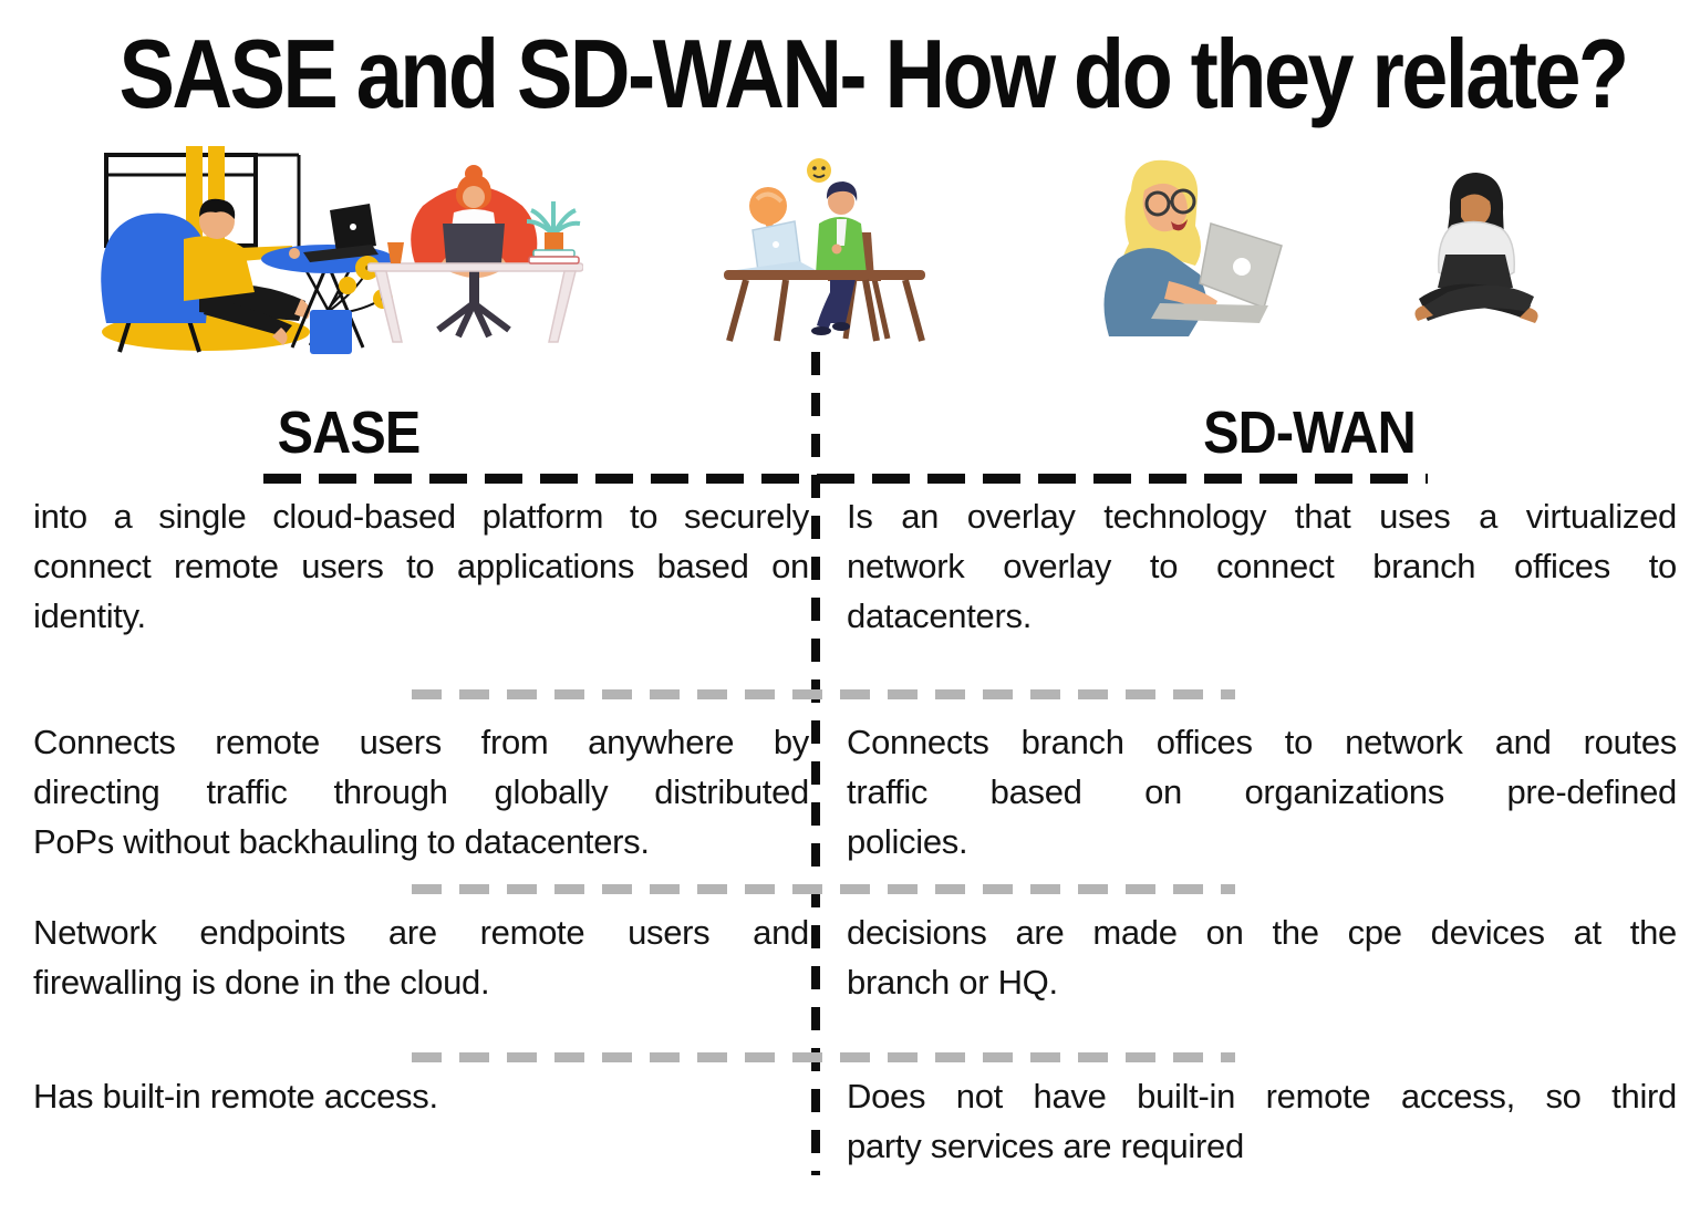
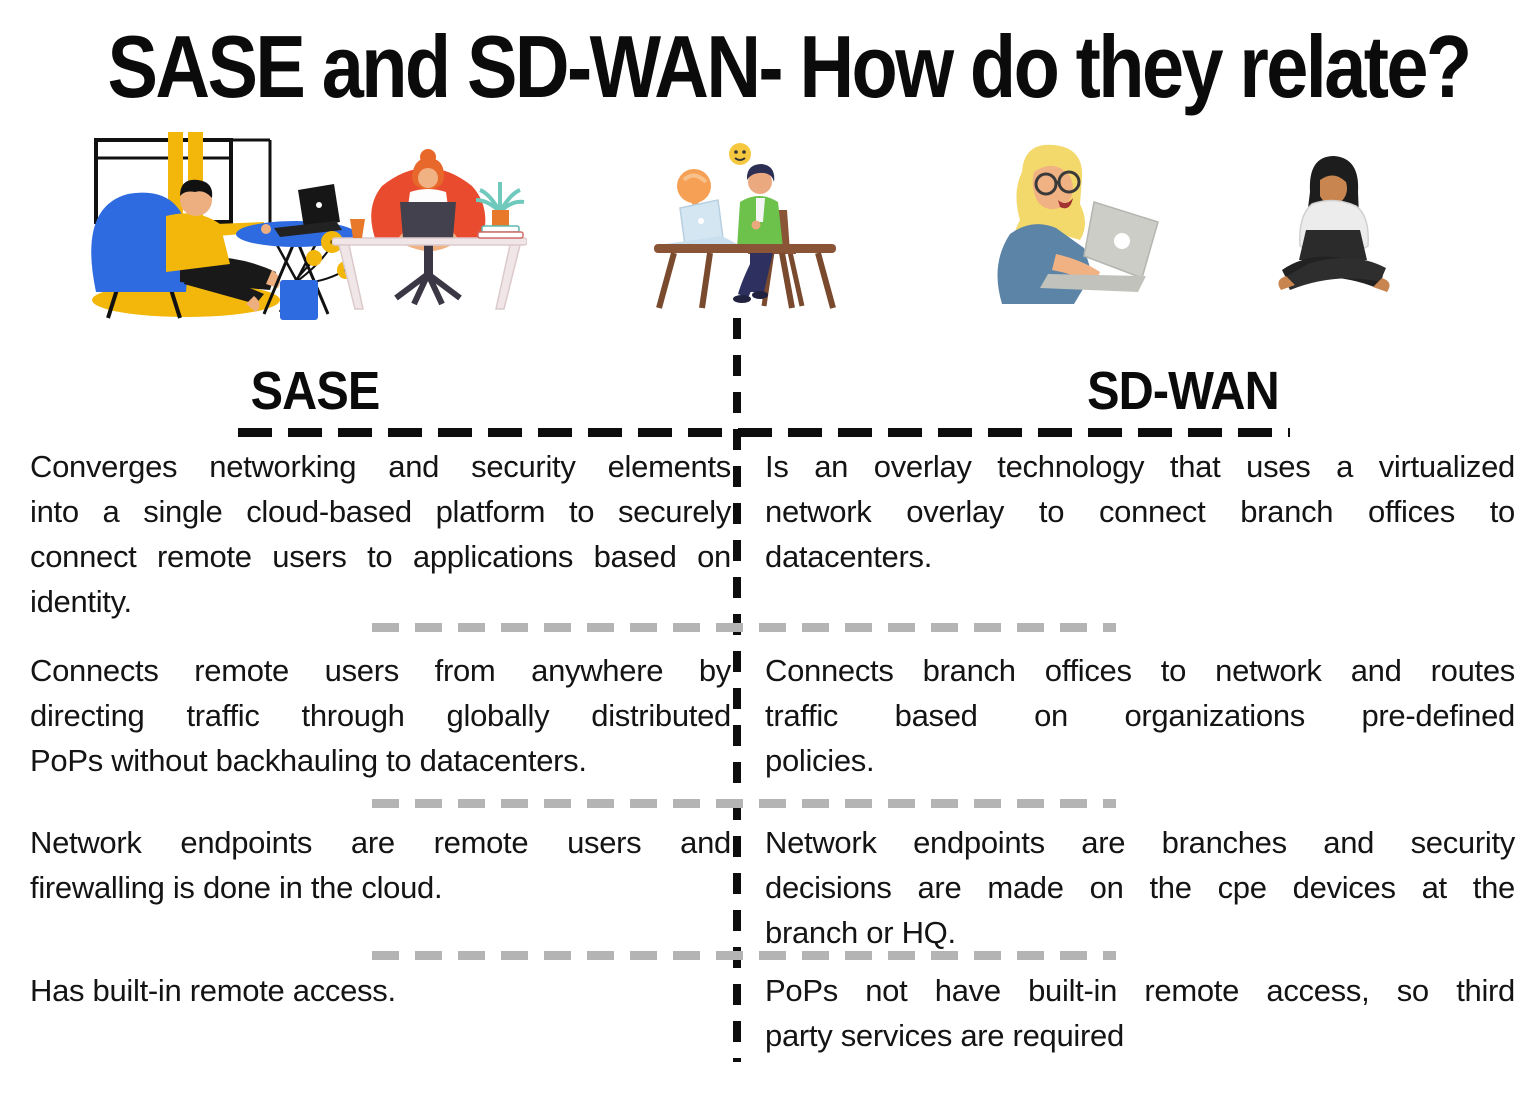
  SASE and SD-WAN- How do they relate?
  SASE
  SD-WAN
+ Converges networking and security elements
  into a single cloud-based platform to securely
  connect remote users to applications based on
  identity.
  Is an overlay technology that uses a virtualized
  network overlay to connect branch offices to
  datacenters.
  Connects remote users from anywhere by
  directing traffic through globally distributed
  PoPs without backhauling to datacenters.
  Connects branch offices to network and routes
  traffic based on organizations pre-defined
  policies.
  Network endpoints are remote users and
  firewalling is done in the cloud.
+ Network endpoints are branches and security
  decisions are made on the cpe devices at the
  branch or HQ.
  Has built-in remote access.
- Does not have built-in remote access, so third
+ PoPs not have built-in remote access, so third
  party services are required
